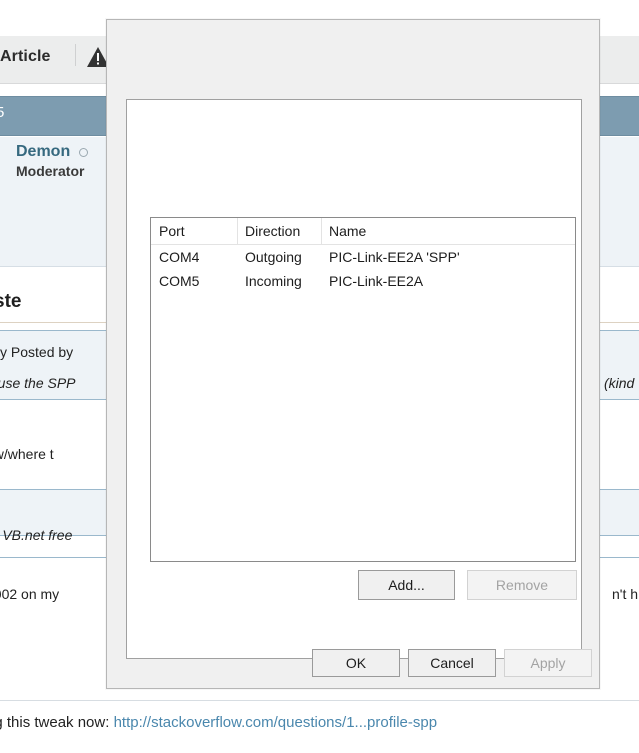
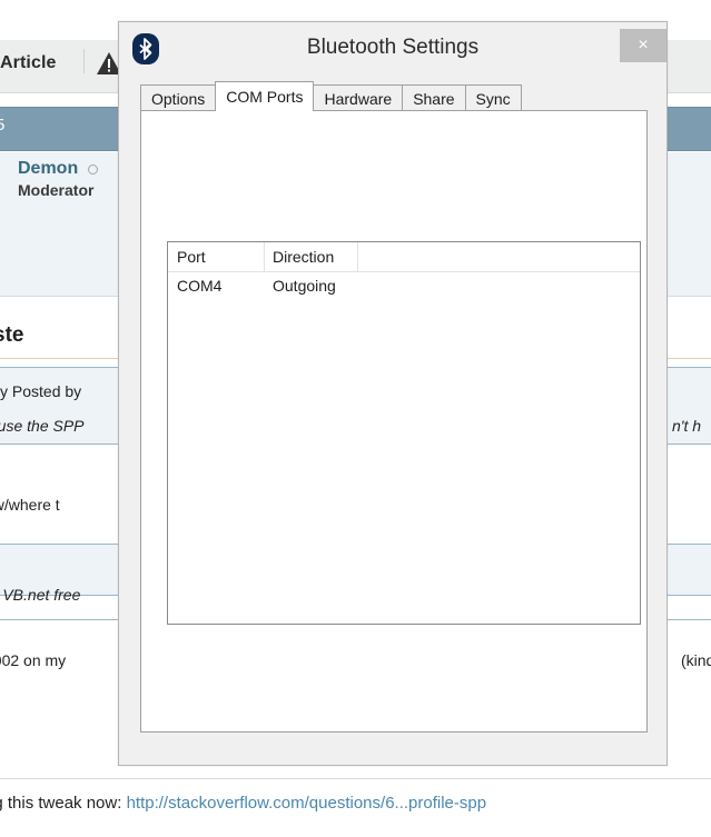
  Article
  5
  Demon
  Moderator
  y Posted by
  use the SPP
- (kind
+ n't h
  /where t
  VB.net free
  02 on my
- n't h
+ (kind
- this tweak now: http://stackoverflow.com/questions/1...profile-spp
+ this tweak now: http://stackoverflow.com/questions/6...profile-spp
+ Bluetooth Settings
+ ×
+ Options
+ COM Ports
+ Hardware
+ Share
+ Sync
  Port
  Direction
- Name
  COM4
  Outgoing
- PIC-Link-EE2A 'SPP'
- COM5
- Incoming
- PIC-Link-EE2A
- Add...
- Remove
- OK
- Cancel
- Apply
